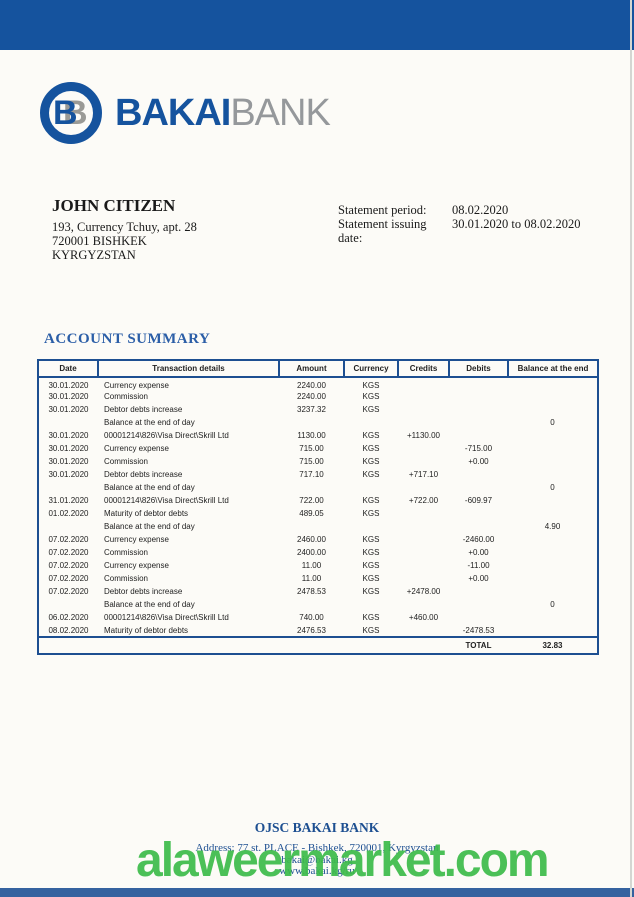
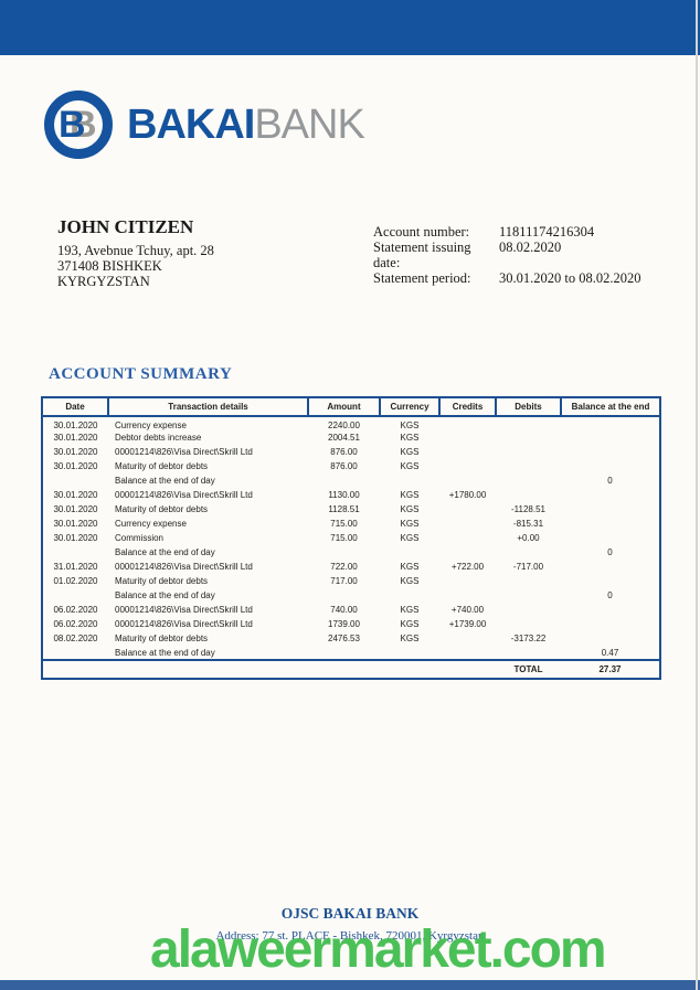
  B
  B
  BAKAIBANK
  JOHN CITIZEN
- 193, Currency Tchuy, apt. 28
+ 193, Avebnue Tchuy, apt. 28
- 720001 BISHKEK
+ 371408 BISHKEK
  KYRGYZSTAN
+ Account number:
+ 11811174216304
- Statement period:
+ Statement issuing date:
  08.02.2020
- Statement issuing date:
+ Statement period:
  30.01.2020 to 08.02.2020
  ACCOUNT SUMMARY
  Date	Transaction details	Amount	Currency	Credits	Debits	Balance at the end
  30.01.2020	Currency expense	2240.00	KGS
- 30.01.2020	Commission	2240.00	KGS
- 30.01.2020	Debtor debts increase	3237.32	KGS
+ 30.01.2020	Debtor debts increase	2004.51	KGS
+ 30.01.2020	00001214\826\Visa Direct\Skrill Ltd	876.00	KGS
+ 30.01.2020	Maturity of debtor debts	876.00	KGS
  	Balance at the end of day					0
- 30.01.2020	00001214\826\Visa Direct\Skrill Ltd	1130.00	KGS	+1130.00
+ 30.01.2020	00001214\826\Visa Direct\Skrill Ltd	1130.00	KGS	+1780.00
+ 30.01.2020	Maturity of debtor debts	1128.51	KGS		-1128.51
- 30.01.2020	Currency expense	715.00	KGS		-715.00
+ 30.01.2020	Currency expense	715.00	KGS		-815.31
  30.01.2020	Commission	715.00	KGS		+0.00
- 30.01.2020	Debtor debts increase	717.10	KGS	+717.10
  	Balance at the end of day					0
- 31.01.2020	00001214\826\Visa Direct\Skrill Ltd	722.00	KGS	+722.00	-609.97
+ 31.01.2020	00001214\826\Visa Direct\Skrill Ltd	722.00	KGS	+722.00	-717.00
- 01.02.2020	Maturity of debtor debts	489.05	KGS
+ 01.02.2020	Maturity of debtor debts	717.00	KGS
- 	Balance at the end of day					4.90
- 07.02.2020	Currency expense	2460.00	KGS		-2460.00
- 07.02.2020	Commission	2400.00	KGS		+0.00
- 07.02.2020	Currency expense	11.00	KGS		-11.00
- 07.02.2020	Commission	11.00	KGS		+0.00
- 07.02.2020	Debtor debts increase	2478.53	KGS	+2478.00
  	Balance at the end of day					0
- 06.02.2020	00001214\826\Visa Direct\Skrill Ltd	740.00	KGS	+460.00
+ 06.02.2020	00001214\826\Visa Direct\Skrill Ltd	740.00	KGS	+740.00
+ 06.02.2020	00001214\826\Visa Direct\Skrill Ltd	1739.00	KGS	+1739.00
- 08.02.2020	Maturity of debtor debts	2476.53	KGS		-2478.53
+ 08.02.2020	Maturity of debtor debts	2476.53	KGS		-3173.22
+ 	Balance at the end of day					0.47
- 					TOTAL	32.83
+ 					TOTAL	27.37
  OJSC BAKAI BANK
  Address: 77 st. PLACE - Bishkek, 720001, Kyrgyzstan
- bakai@bakai.kg
- www.bakai.kg/ru
  alaweermarket.com
